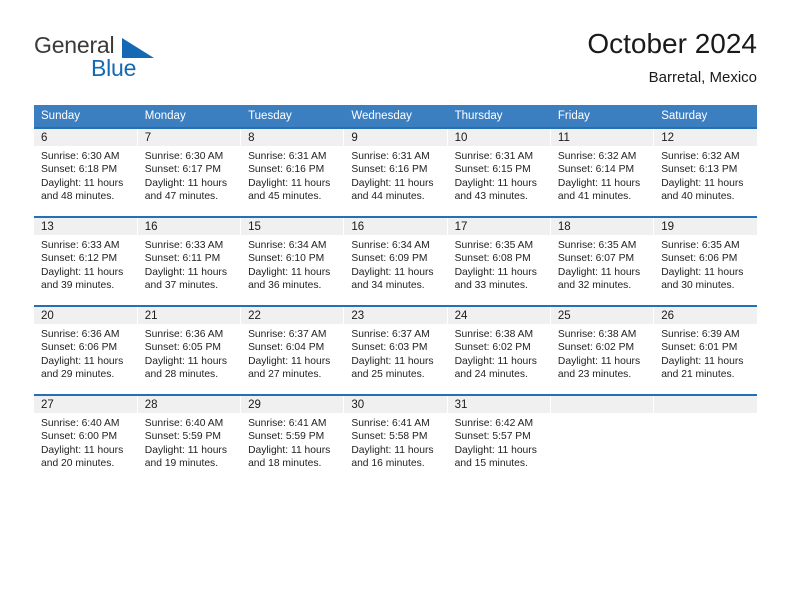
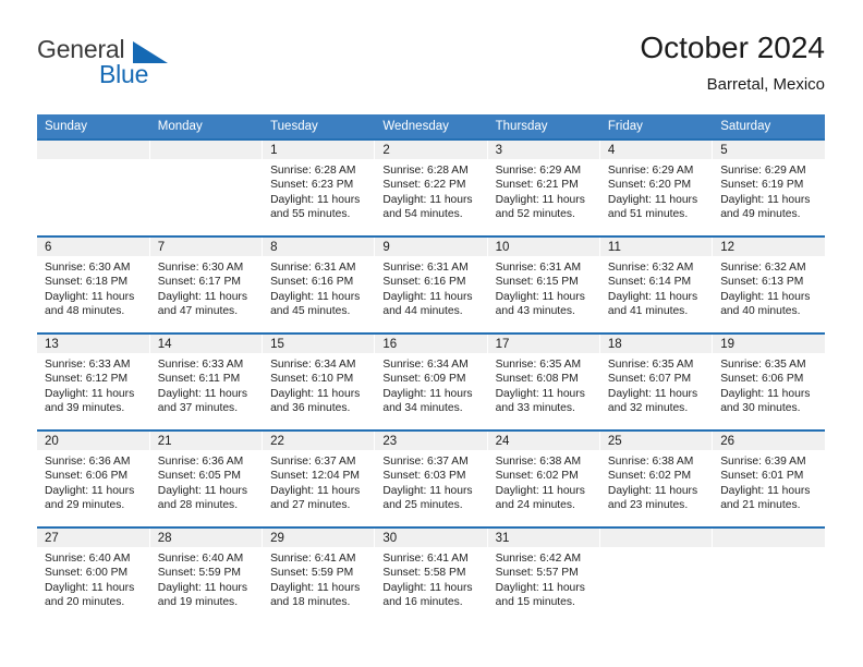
  General
  Blue
  October 2024
  Barretal, Mexico
  Sunday	Monday	Tuesday	Wednesday	Thursday	Friday	Saturday
+ 		1Sunrise: 6:28 AMSunset: 6:23 PMDaylight: 11 hoursand 55 minutes.	2Sunrise: 6:28 AMSunset: 6:22 PMDaylight: 11 hoursand 54 minutes.	3Sunrise: 6:29 AMSunset: 6:21 PMDaylight: 11 hoursand 52 minutes.	4Sunrise: 6:29 AMSunset: 6:20 PMDaylight: 11 hoursand 51 minutes.	5Sunrise: 6:29 AMSunset: 6:19 PMDaylight: 11 hoursand 49 minutes.
  6Sunrise: 6:30 AMSunset: 6:18 PMDaylight: 11 hoursand 48 minutes.	7Sunrise: 6:30 AMSunset: 6:17 PMDaylight: 11 hoursand 47 minutes.	8Sunrise: 6:31 AMSunset: 6:16 PMDaylight: 11 hoursand 45 minutes.	9Sunrise: 6:31 AMSunset: 6:16 PMDaylight: 11 hoursand 44 minutes.	10Sunrise: 6:31 AMSunset: 6:15 PMDaylight: 11 hoursand 43 minutes.	11Sunrise: 6:32 AMSunset: 6:14 PMDaylight: 11 hoursand 41 minutes.	12Sunrise: 6:32 AMSunset: 6:13 PMDaylight: 11 hoursand 40 minutes.
- 13Sunrise: 6:33 AMSunset: 6:12 PMDaylight: 11 hoursand 39 minutes.	16Sunrise: 6:33 AMSunset: 6:11 PMDaylight: 11 hoursand 37 minutes.	15Sunrise: 6:34 AMSunset: 6:10 PMDaylight: 11 hoursand 36 minutes.	16Sunrise: 6:34 AMSunset: 6:09 PMDaylight: 11 hoursand 34 minutes.	17Sunrise: 6:35 AMSunset: 6:08 PMDaylight: 11 hoursand 33 minutes.	18Sunrise: 6:35 AMSunset: 6:07 PMDaylight: 11 hoursand 32 minutes.	19Sunrise: 6:35 AMSunset: 6:06 PMDaylight: 11 hoursand 30 minutes.
+ 13Sunrise: 6:33 AMSunset: 6:12 PMDaylight: 11 hoursand 39 minutes.	14Sunrise: 6:33 AMSunset: 6:11 PMDaylight: 11 hoursand 37 minutes.	15Sunrise: 6:34 AMSunset: 6:10 PMDaylight: 11 hoursand 36 minutes.	16Sunrise: 6:34 AMSunset: 6:09 PMDaylight: 11 hoursand 34 minutes.	17Sunrise: 6:35 AMSunset: 6:08 PMDaylight: 11 hoursand 33 minutes.	18Sunrise: 6:35 AMSunset: 6:07 PMDaylight: 11 hoursand 32 minutes.	19Sunrise: 6:35 AMSunset: 6:06 PMDaylight: 11 hoursand 30 minutes.
- 20Sunrise: 6:36 AMSunset: 6:06 PMDaylight: 11 hoursand 29 minutes.	21Sunrise: 6:36 AMSunset: 6:05 PMDaylight: 11 hoursand 28 minutes.	22Sunrise: 6:37 AMSunset: 6:04 PMDaylight: 11 hoursand 27 minutes.	23Sunrise: 6:37 AMSunset: 6:03 PMDaylight: 11 hoursand 25 minutes.	24Sunrise: 6:38 AMSunset: 6:02 PMDaylight: 11 hoursand 24 minutes.	25Sunrise: 6:38 AMSunset: 6:02 PMDaylight: 11 hoursand 23 minutes.	26Sunrise: 6:39 AMSunset: 6:01 PMDaylight: 11 hoursand 21 minutes.
+ 20Sunrise: 6:36 AMSunset: 6:06 PMDaylight: 11 hoursand 29 minutes.	21Sunrise: 6:36 AMSunset: 6:05 PMDaylight: 11 hoursand 28 minutes.	22Sunrise: 6:37 AMSunset: 12:04 PMDaylight: 11 hoursand 27 minutes.	23Sunrise: 6:37 AMSunset: 6:03 PMDaylight: 11 hoursand 25 minutes.	24Sunrise: 6:38 AMSunset: 6:02 PMDaylight: 11 hoursand 24 minutes.	25Sunrise: 6:38 AMSunset: 6:02 PMDaylight: 11 hoursand 23 minutes.	26Sunrise: 6:39 AMSunset: 6:01 PMDaylight: 11 hoursand 21 minutes.
  27Sunrise: 6:40 AMSunset: 6:00 PMDaylight: 11 hoursand 20 minutes.	28Sunrise: 6:40 AMSunset: 5:59 PMDaylight: 11 hoursand 19 minutes.	29Sunrise: 6:41 AMSunset: 5:59 PMDaylight: 11 hoursand 18 minutes.	30Sunrise: 6:41 AMSunset: 5:58 PMDaylight: 11 hoursand 16 minutes.	31Sunrise: 6:42 AMSunset: 5:57 PMDaylight: 11 hoursand 15 minutes.
